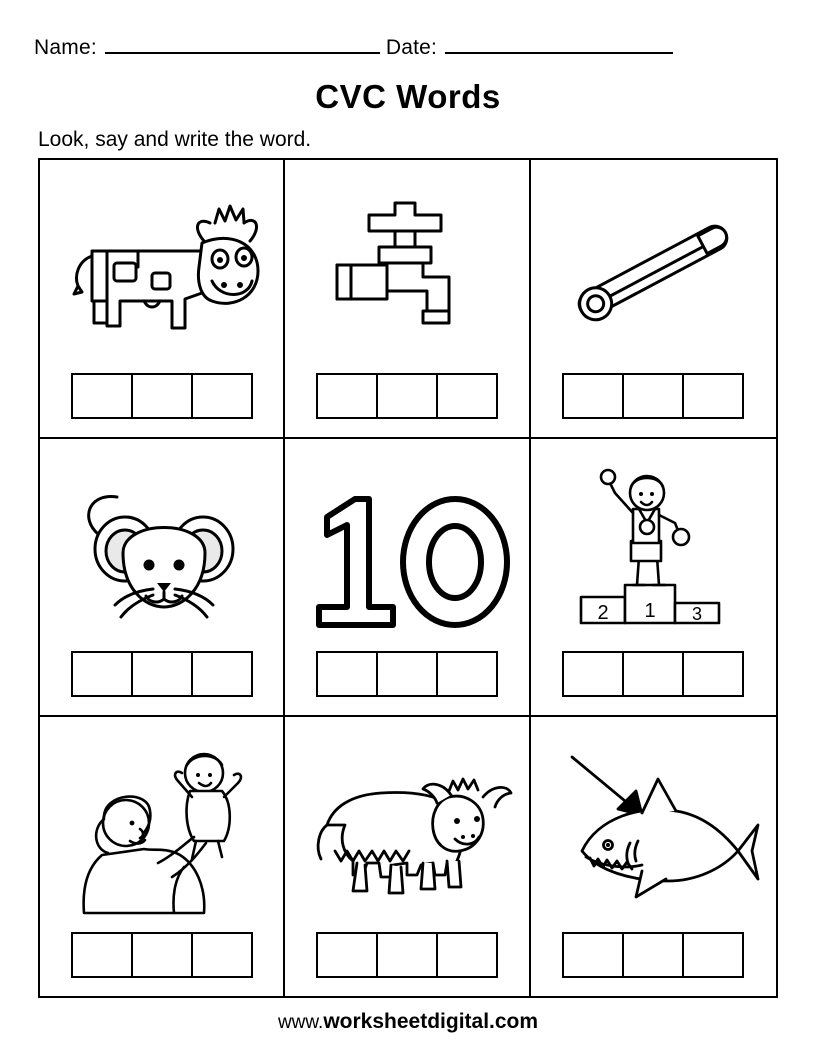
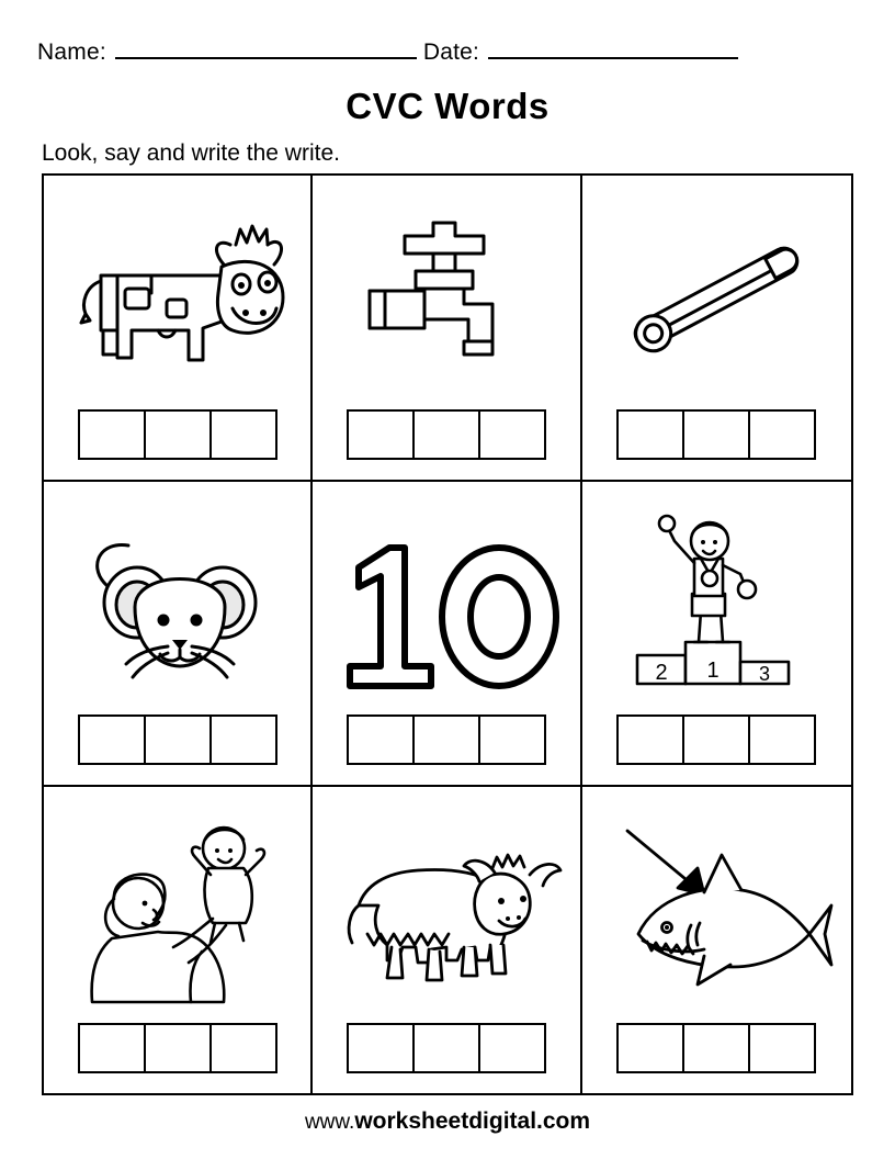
  Name:
  Date:
  CVC Words
- Look, say and write the word.
+ Look, say and write the write.
  2
  1
  3
  www.worksheetdigital.com
